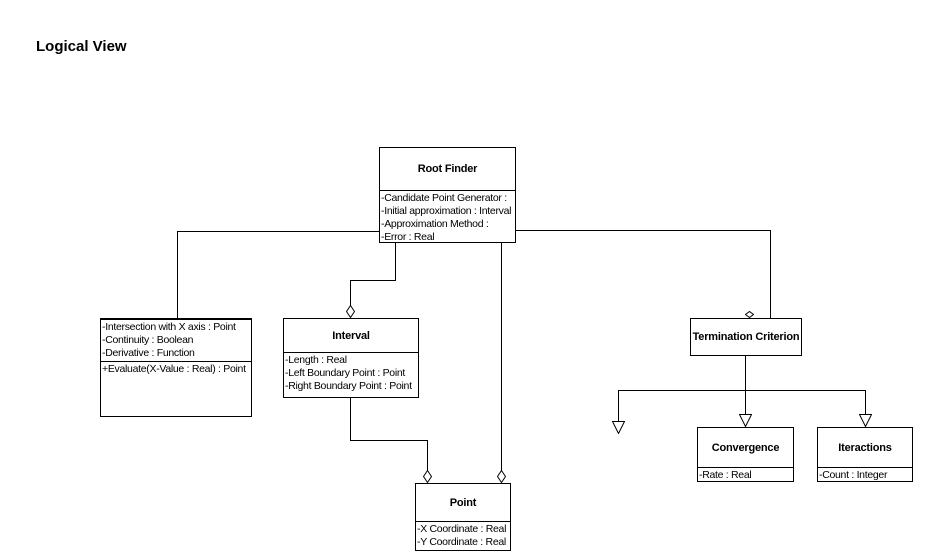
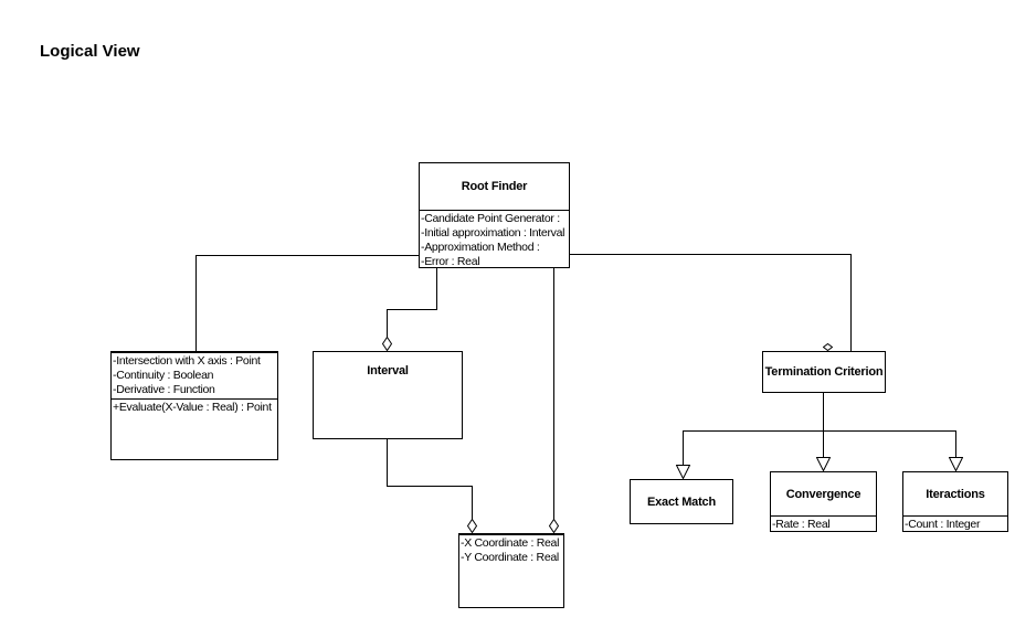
  Logical View
  Root Finder
  -Candidate Point Generator :
  -Initial approximation : Interval
  -Approximation Method :
  -Error : Real
  -Intersection with X axis : Point
  -Continuity : Boolean
  -Derivative : Function
  +Evaluate(X-Value : Real) : Point
  Interval
- -Length : Real
- -Left Boundary Point : Point
- -Right Boundary Point : Point
  Termination Criterion
+ Exact Match
  Convergence
  -Rate : Real
  Iteractions
  -Count : Integer
- Point
  -X Coordinate : Real
  -Y Coordinate : Real
